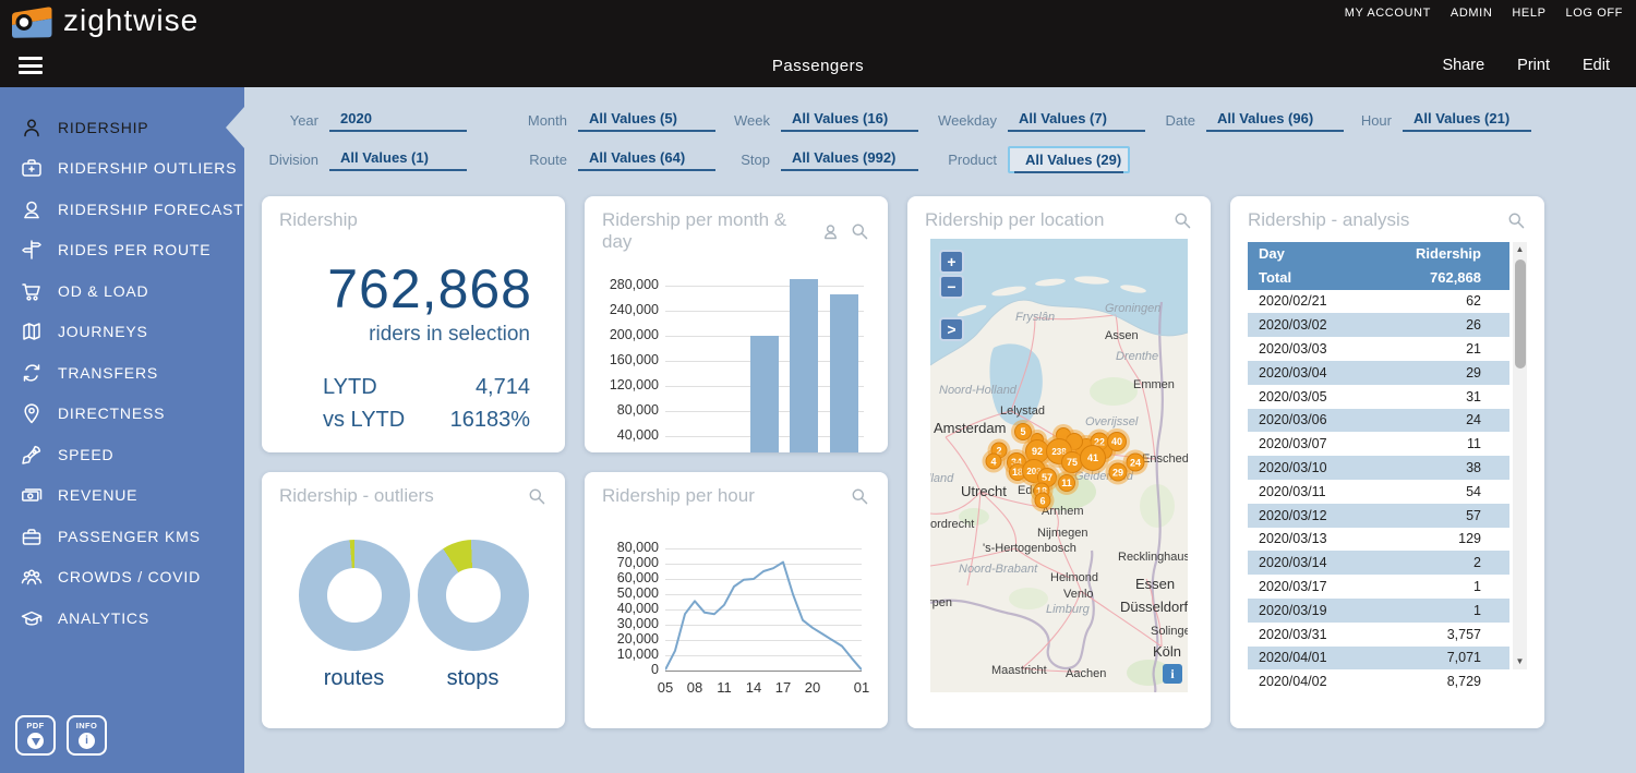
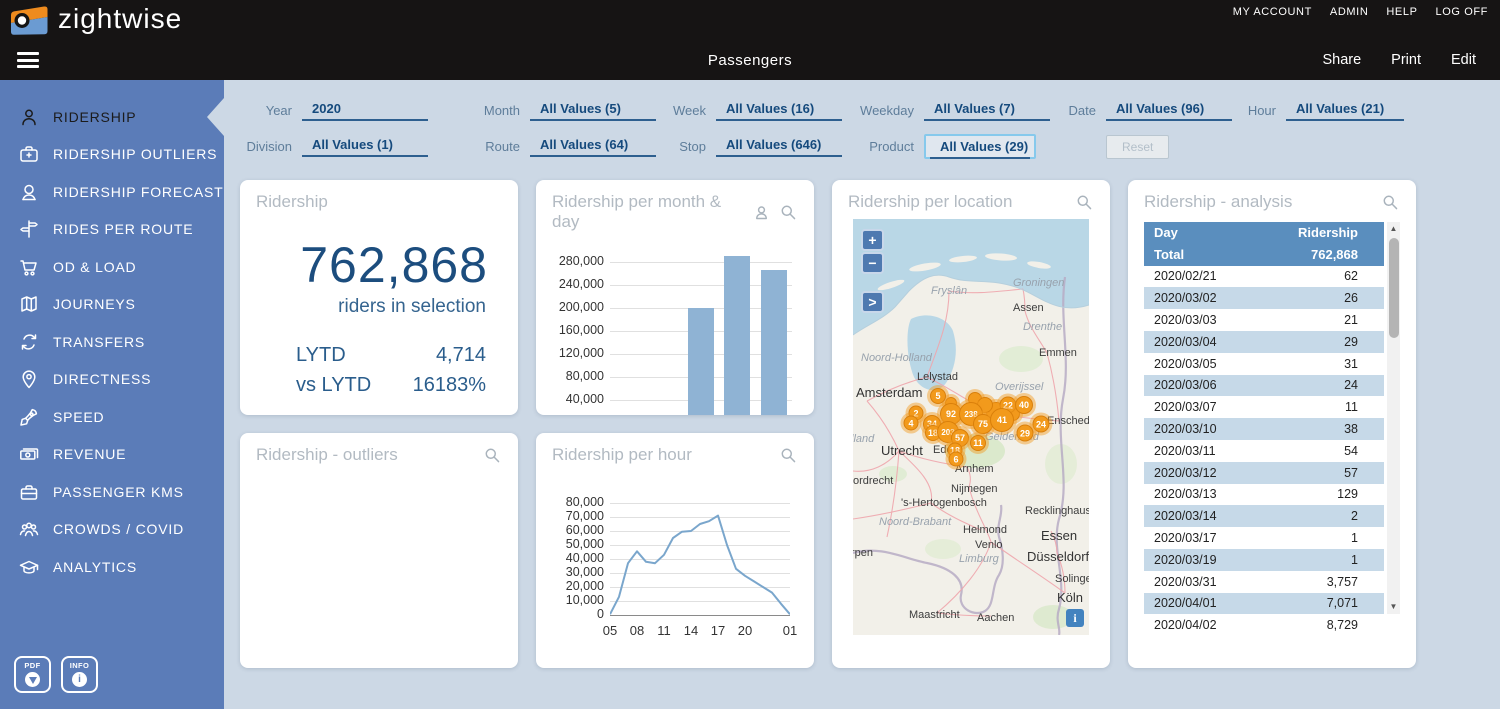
  zightwise
  MY ACCOUNT
  ADMIN
  HELP
  LOG OFF
  Passengers
  Share
  Print
  Edit
  RIDERSHIP
  RIDERSHIP OUTLIERS
  RIDERSHIP FORECAST
  RIDES PER ROUTE
  OD & LOAD
  JOURNEYS
  TRANSFERS
  DIRECTNESS
  SPEED
  REVENUE
  PASSENGER KMS
  CROWDS / COVID
  ANALYTICS
  PDF
  INFO
  i
  Year
  2020
  Month
  All Values (5)
  Week
  All Values (16)
  Weekday
  All Values (7)
  Date
  All Values (96)
  Hour
  All Values (21)
  Division
  All Values (1)
  Route
  All Values (64)
  Stop
- All Values (992)
+ All Values (646)
  Product
  All Values (29)
+ Reset
  Ridership
  762,868
  riders in selection
  LYTD
  4,714
  vs LYTD
  16183%
  Ridership per month & day
  40,000
  80,000
  120,000
  160,000
  200,000
  240,000
  280,000
  Ridership per location
  Fryslân
  Groningen
  Assen
  Drenthe
  Emmen
  Noord-Holland
  Lelystad
  Amsterdam
  Overijssel
  Gelderd
  Ensched
  lland
  Utrecht
  Arnhem
  ordrecht
  Nijmegen
  's-Hertogenbosch
  Recklinghaus
  Noord-Brabant
  Helmond
  Essen
  Venlo
  rpen
  Limburg
  Düsseldorf
  Solinge
  Köln
  Maastricht
  Aachen
  5
  2
  4
  92
  238
  22
  40
  24
  34
  18
  75
  41
  29
  57
  11
  18
  6
  +
  −
  >
  i
  Ridership - analysis
  Day
  Ridership
  Total
  762,868
  2020/02/21
  62
  2020/03/02
  26
  2020/03/03
  21
  2020/03/04
  29
  2020/03/05
  31
  2020/03/06
  24
  2020/03/07
  11
  2020/03/10
  38
  2020/03/11
  54
  2020/03/12
  57
  2020/03/13
  129
  2020/03/14
  2
  2020/03/17
  1
  2020/03/19
  1
  2020/03/31
  3,757
  2020/04/01
  7,071
  2020/04/02
  8,729
  ▲
  ▼
  Ridership - outliers
- routes
- stops
  Ridership per hour
  0
  10,000
  20,000
  30,000
  40,000
  50,000
  60,000
  70,000
  80,000
  05
  08
  11
  14
  17
  20
  01
